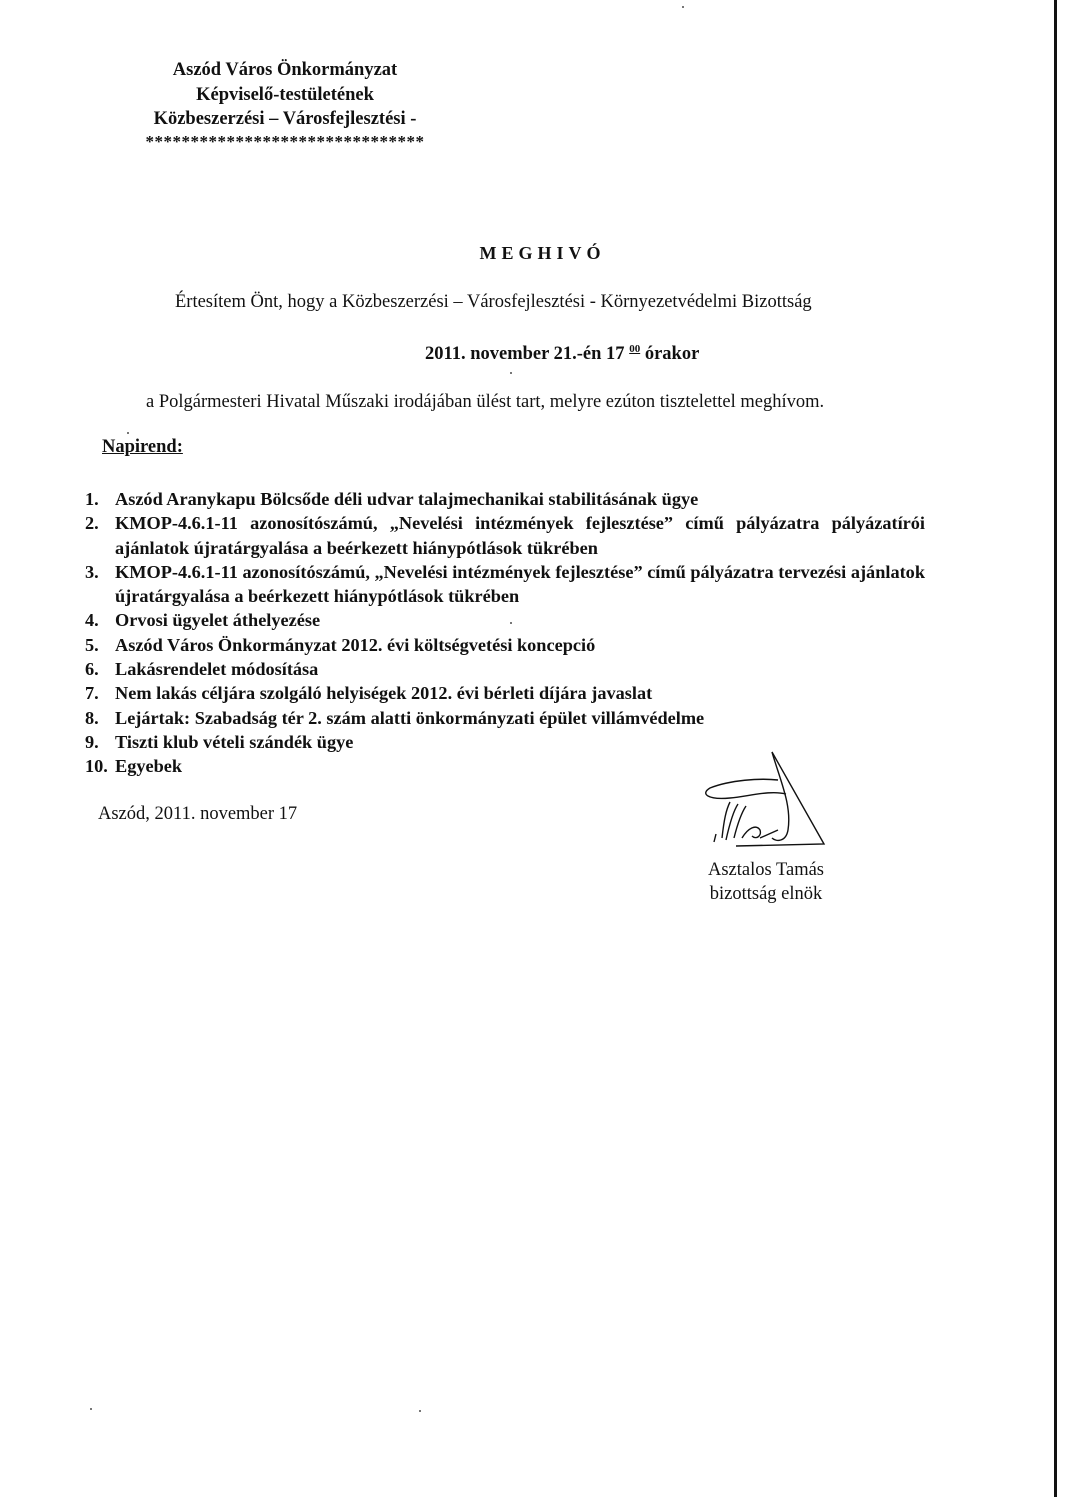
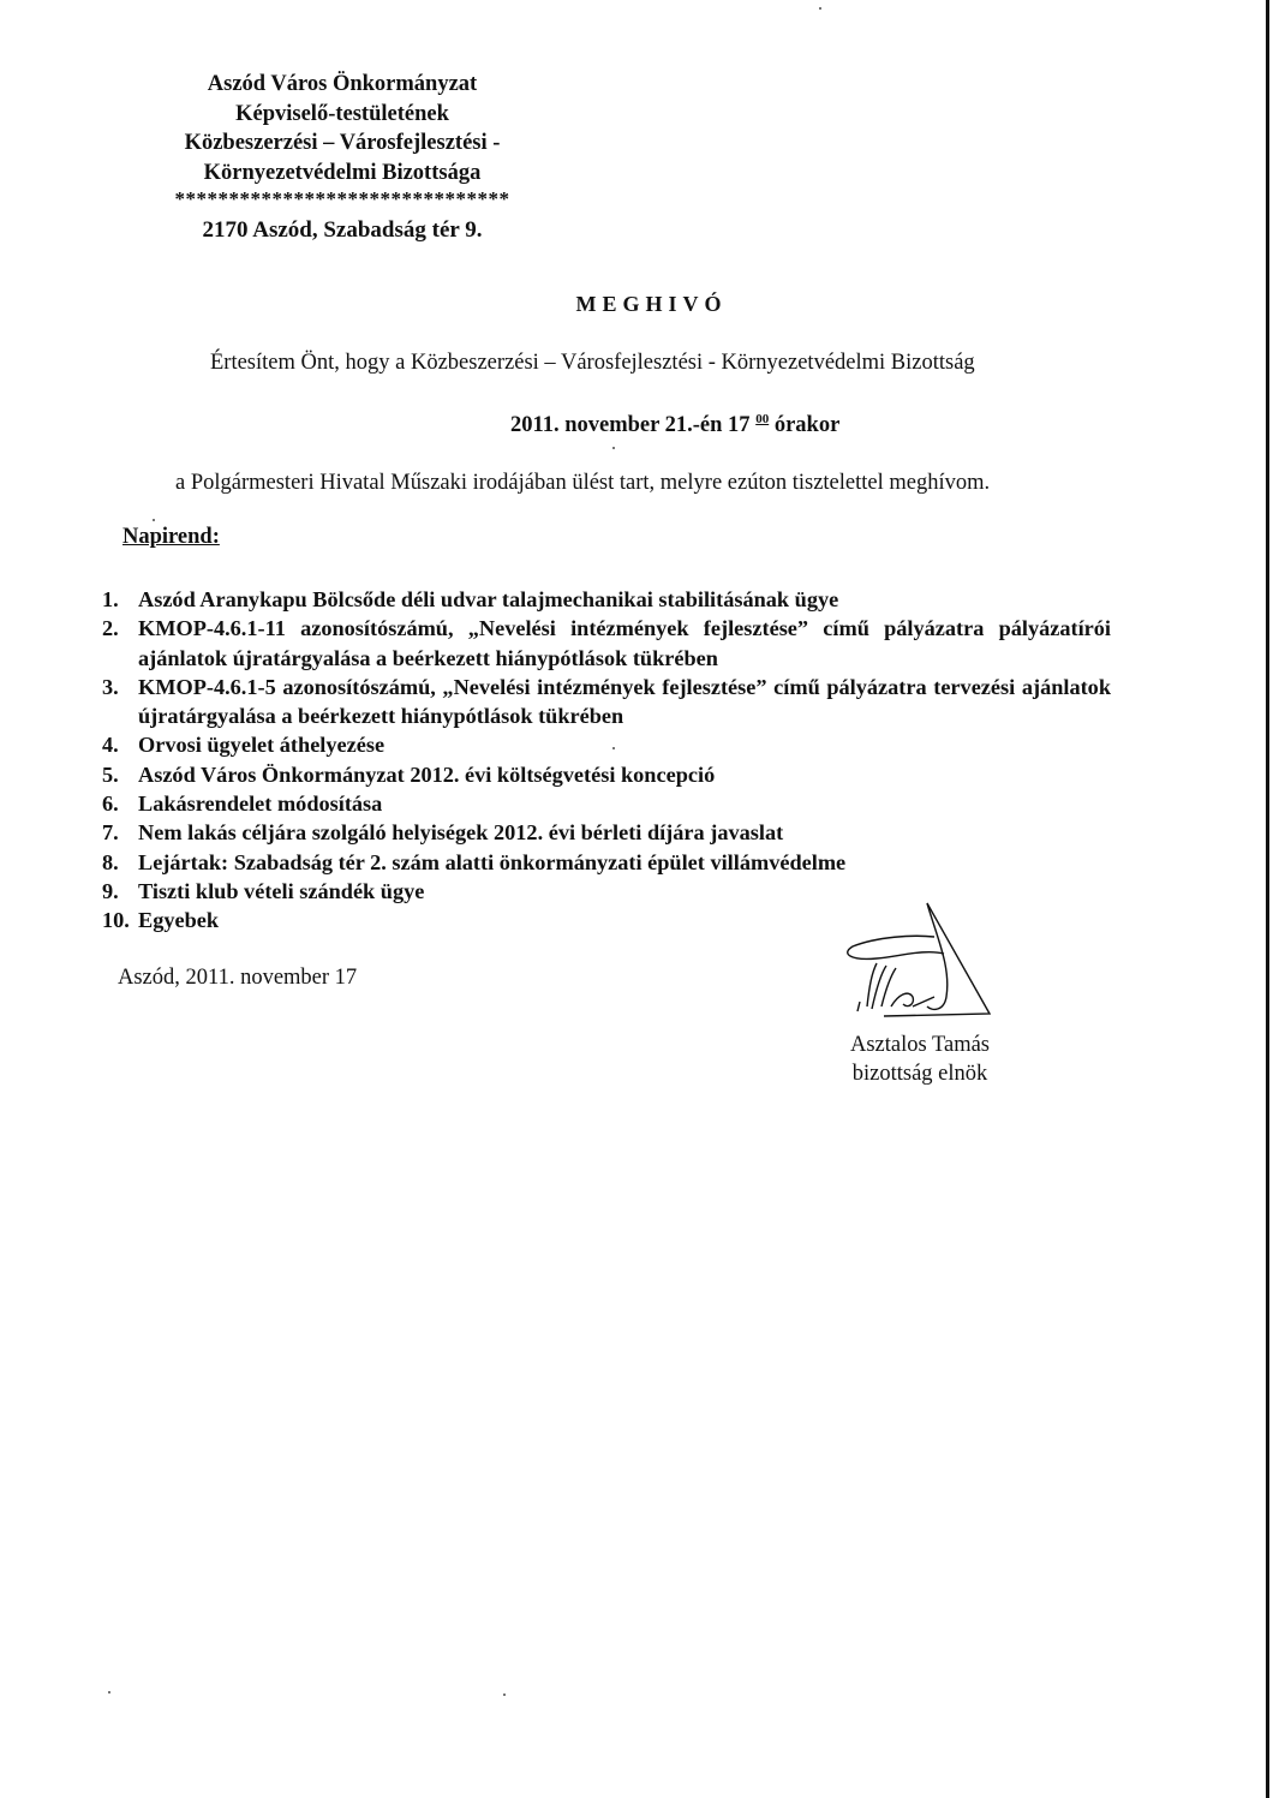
  Aszód Város Önkormányzat
  Képviselő-testületének
  Közbeszerzési – Városfejlesztési -
+ Környezetvédelmi Bizottsága
  *******************************
+ 2170 Aszód, Szabadság tér 9.
  MEGHIVÓ
  Értesítem Önt, hogy a Közbeszerzési – Városfejlesztési - Környezetvédelmi Bizottság
  2011. november 21.-én 17 00 órakor
  a Polgármesteri Hivatal Műszaki irodájában ülést tart, melyre ezúton tisztelettel meghívom.
  Napirend:
  1.
  Aszód Aranykapu Bölcsőde déli udvar talajmechanikai stabilitásának ügye
  2.
  KMOP-4.6.1-11 azonosítószámú, „Nevelési intézmények fejlesztése” című pályázatra pályázatírói ajánlatok újratárgyalása a beérkezett hiánypótlások tükrében
  3.
- KMOP-4.6.1-11 azonosítószámú, „Nevelési intézmények fejlesztése” című pályázatra tervezési ajánlatok újratárgyalása a beérkezett hiánypótlások tükrében
+ KMOP-4.6.1-5 azonosítószámú, „Nevelési intézmények fejlesztése” című pályázatra tervezési ajánlatok újratárgyalása a beérkezett hiánypótlások tükrében
  4.
  Orvosi ügyelet áthelyezése
  5.
  Aszód Város Önkormányzat 2012. évi költségvetési koncepció
  6.
  Lakásrendelet módosítása
  7.
  Nem lakás céljára szolgáló helyiségek 2012. évi bérleti díjára javaslat
  8.
  Lejártak: Szabadság tér 2. szám alatti önkormányzati épület villámvédelme
  9.
  Tiszti klub vételi szándék ügye
  10.
  Egyebek
  Aszód, 2011. november 17
  Asztalos Tamás
  bizottság elnök
